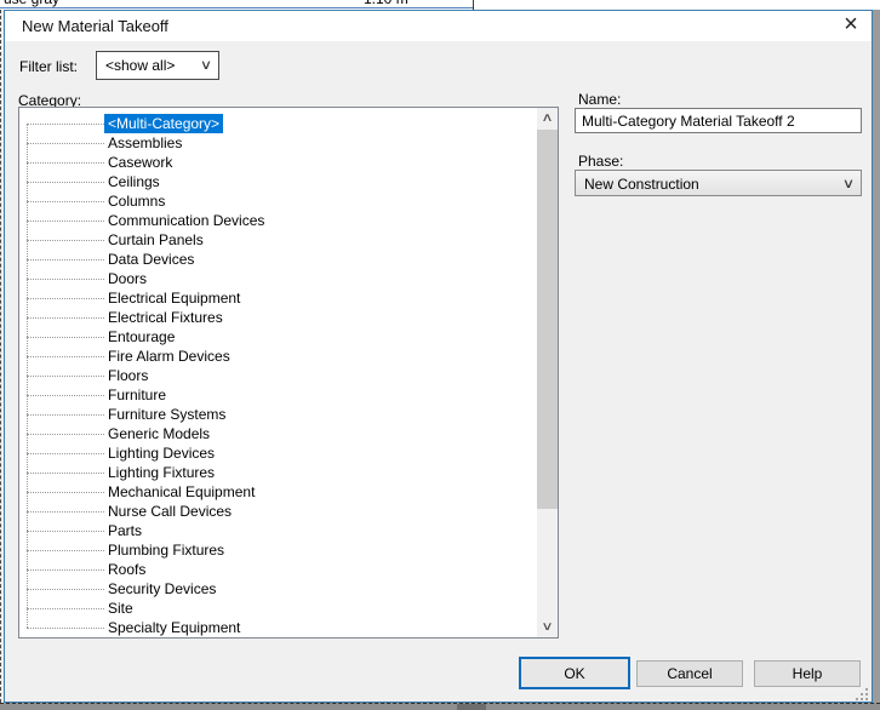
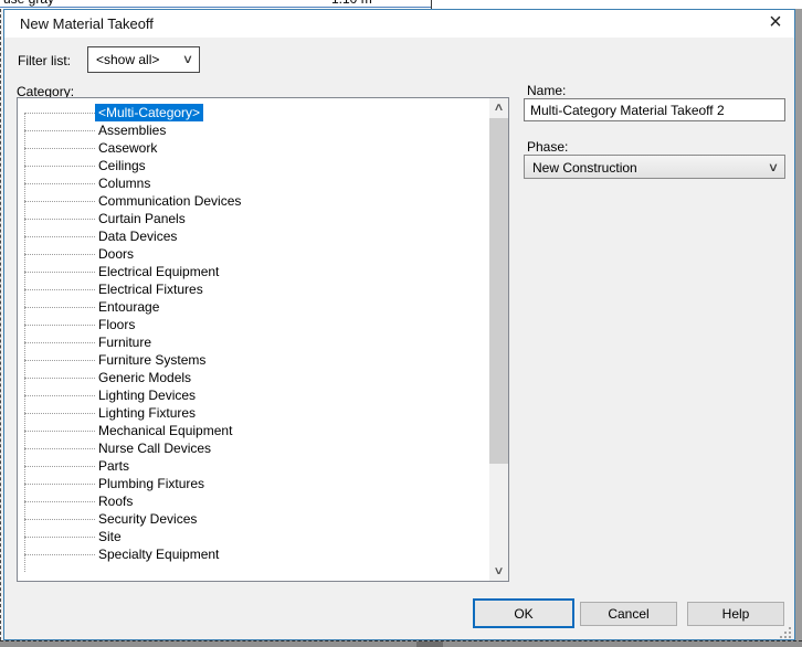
  New Material Takeoff
  ×
  Filter list:
  <show all>
  ∨
  Category:
  <Multi-Category>
  Assemblies
  Casework
  Ceilings
  Columns
  Communication Devices
  Curtain Panels
  Data Devices
  Doors
  Electrical Equipment
  Electrical Fixtures
  Entourage
- Fire Alarm Devices
  Floors
  Furniture
  Furniture Systems
  Generic Models
  Lighting Devices
  Lighting Fixtures
  Mechanical Equipment
  Nurse Call Devices
  Parts
  Plumbing Fixtures
  Roofs
  Security Devices
  Site
  Specialty Equipment
  ∧
  ∨
  Name:
  Multi-Category Material Takeoff 2
  Phase:
  New Construction
  ∨
  OK
  Cancel
  Help
